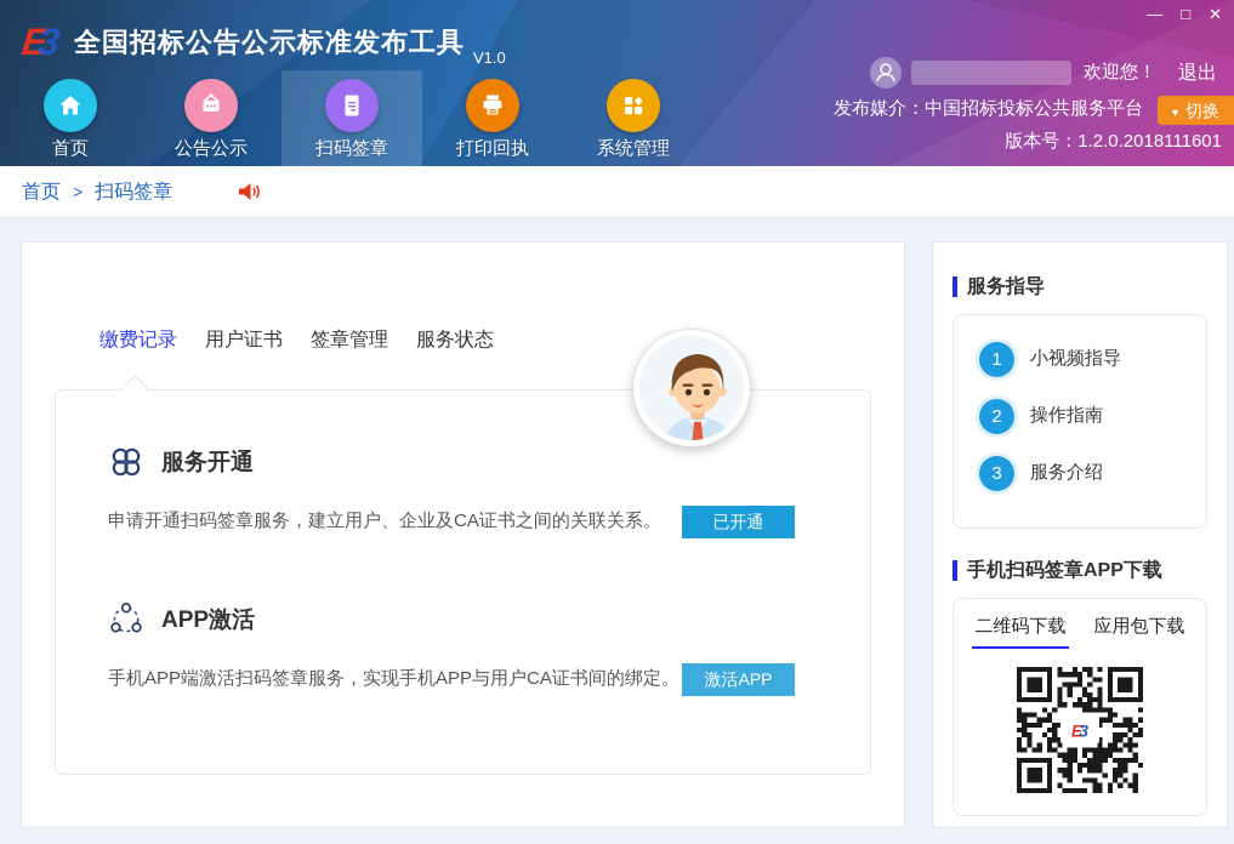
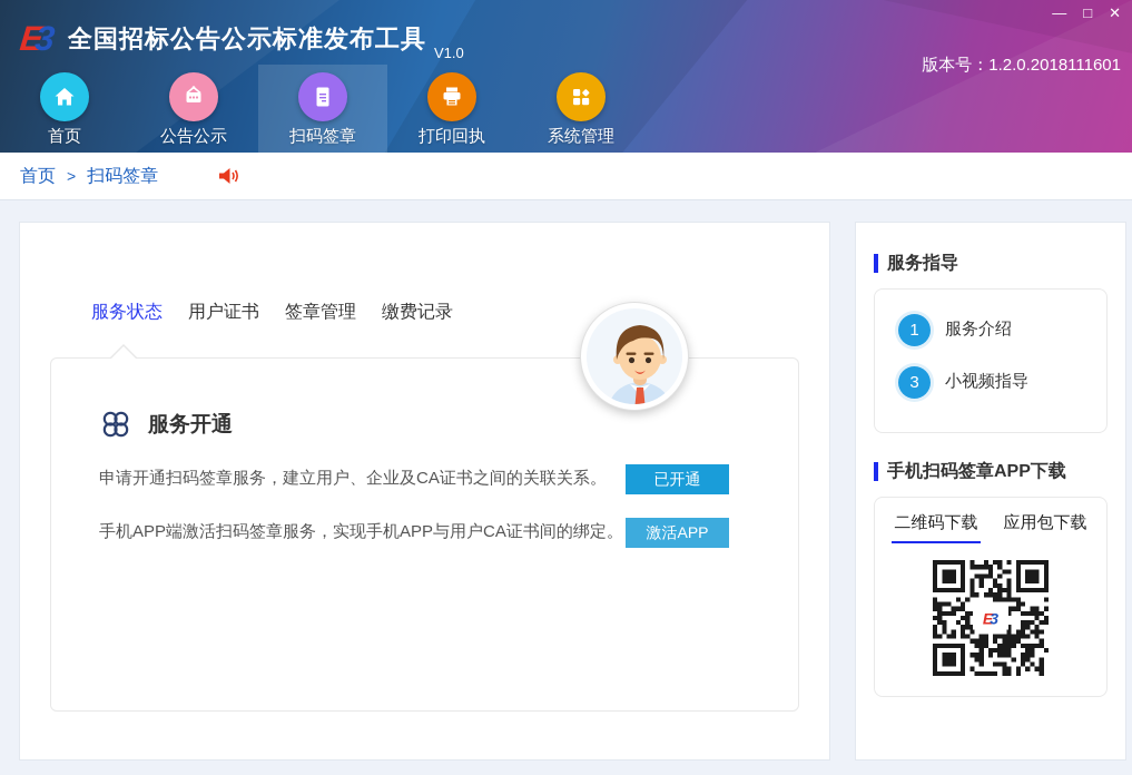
  —
  □
  ✕
  全国招标公告公示标准发布工具
  V1.0
  首页
  公告公示
  扫码签章
  打印回执
  系统管理
- 欢迎您！
- 退出
- 发布媒介：
- 中国招标投标公共服务平台
- ▼ 切换
  版本号：1.2.0.2018111601
  首页
  >
  扫码签章
- 缴费记录
+ 服务状态
  用户证书
  签章管理
- 服务状态
+ 缴费记录
  服务开通
  申请开通扫码签章服务，建立用户、企业及CA证书之间的关联关系。
  已开通
- APP激活
  手机APP端激活扫码签章服务，实现手机APP与用户CA证书间的绑定。
  激活APP
  服务指导
  1
- 小视频指导
+ 服务介绍
- 2
- 操作指南
  3
- 服务介绍
+ 小视频指导
  手机扫码签章APP下载
  二维码下载
  应用包下载
  E
  3
